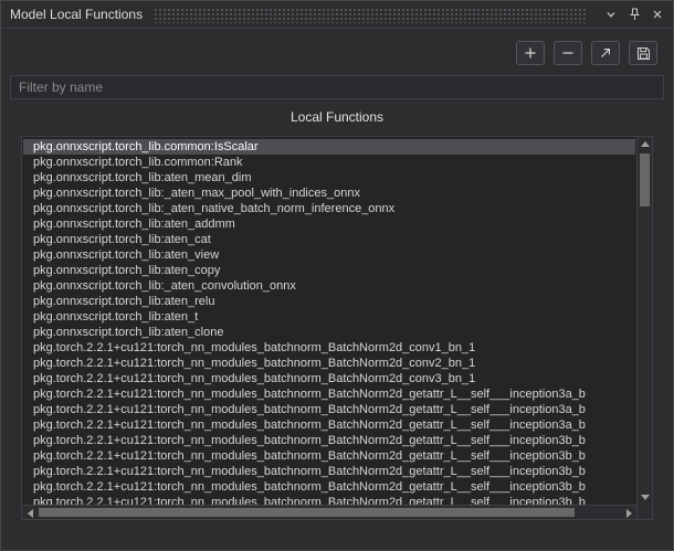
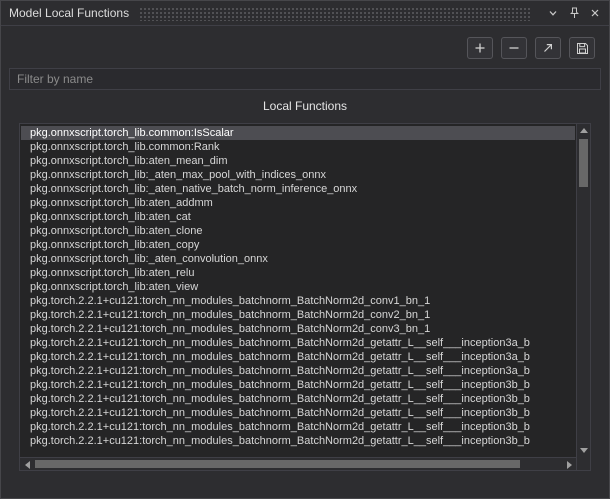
  Model Local Functions
  Filter by name
  Local Functions
  pkg.onnxscript.torch_lib.common:IsScalar
  pkg.onnxscript.torch_lib.common:Rank
  pkg.onnxscript.torch_lib:aten_mean_dim
  pkg.onnxscript.torch_lib:_aten_max_pool_with_indices_onnx
  pkg.onnxscript.torch_lib:_aten_native_batch_norm_inference_onnx
  pkg.onnxscript.torch_lib:aten_addmm
  pkg.onnxscript.torch_lib:aten_cat
- pkg.onnxscript.torch_lib:aten_view
+ pkg.onnxscript.torch_lib:aten_clone
  pkg.onnxscript.torch_lib:aten_copy
  pkg.onnxscript.torch_lib:_aten_convolution_onnx
  pkg.onnxscript.torch_lib:aten_relu
- pkg.onnxscript.torch_lib:aten_t
- pkg.onnxscript.torch_lib:aten_clone
+ pkg.onnxscript.torch_lib:aten_view
  pkg.torch.2.2.1+cu121:torch_nn_modules_batchnorm_BatchNorm2d_conv1_bn_1
  pkg.torch.2.2.1+cu121:torch_nn_modules_batchnorm_BatchNorm2d_conv2_bn_1
  pkg.torch.2.2.1+cu121:torch_nn_modules_batchnorm_BatchNorm2d_conv3_bn_1
  pkg.torch.2.2.1+cu121:torch_nn_modules_batchnorm_BatchNorm2d_getattr_L__self___inception3a_b
  pkg.torch.2.2.1+cu121:torch_nn_modules_batchnorm_BatchNorm2d_getattr_L__self___inception3a_b
  pkg.torch.2.2.1+cu121:torch_nn_modules_batchnorm_BatchNorm2d_getattr_L__self___inception3a_b
  pkg.torch.2.2.1+cu121:torch_nn_modules_batchnorm_BatchNorm2d_getattr_L__self___inception3b_b
  pkg.torch.2.2.1+cu121:torch_nn_modules_batchnorm_BatchNorm2d_getattr_L__self___inception3b_b
  pkg.torch.2.2.1+cu121:torch_nn_modules_batchnorm_BatchNorm2d_getattr_L__self___inception3b_b
  pkg.torch.2.2.1+cu121:torch_nn_modules_batchnorm_BatchNorm2d_getattr_L__self___inception3b_b
  pkg.torch.2.2.1+cu121:torch_nn_modules_batchnorm_BatchNorm2d_getattr_L__self___inception3b_b
